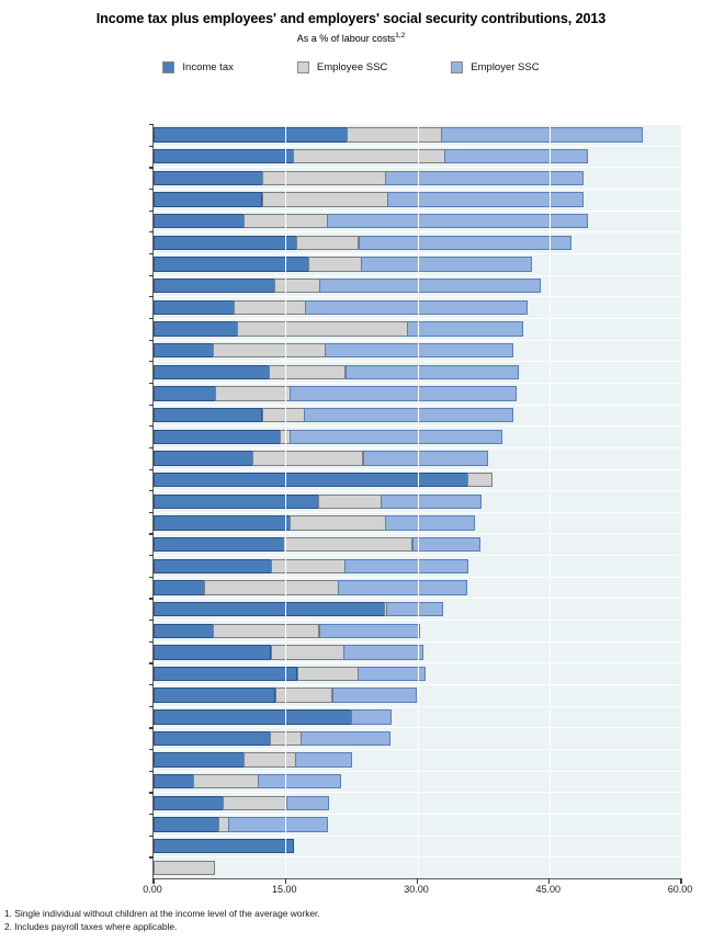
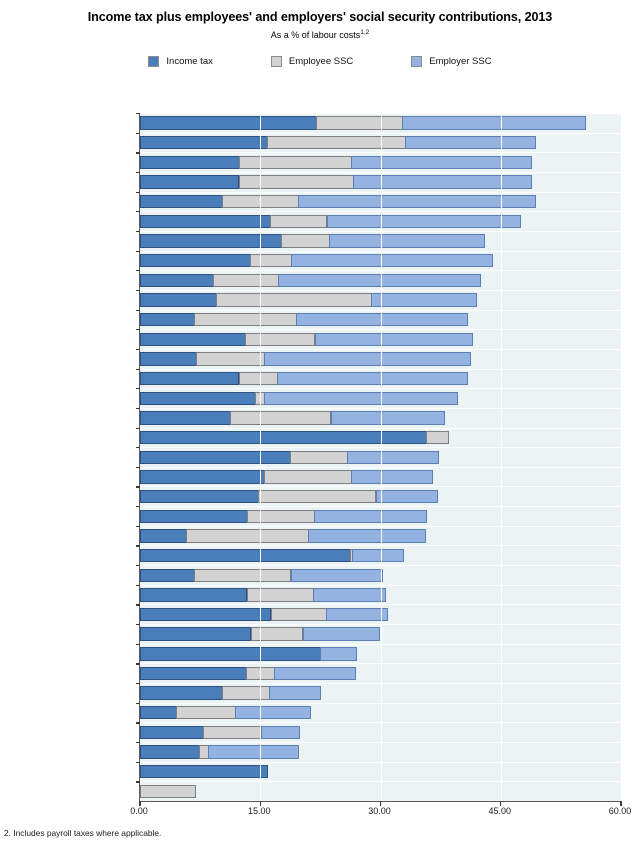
  Income tax plus employees' and employers' social security contributions, 2013
  As a % of labour costs
  Income tax
  Employee SSC
  Employer SSC
  0.00
  15.00
  30.00
  45.00
  60.00
- 1. Single individual without children at the income level of the average worker.
  2. Includes payroll taxes where applicable.
